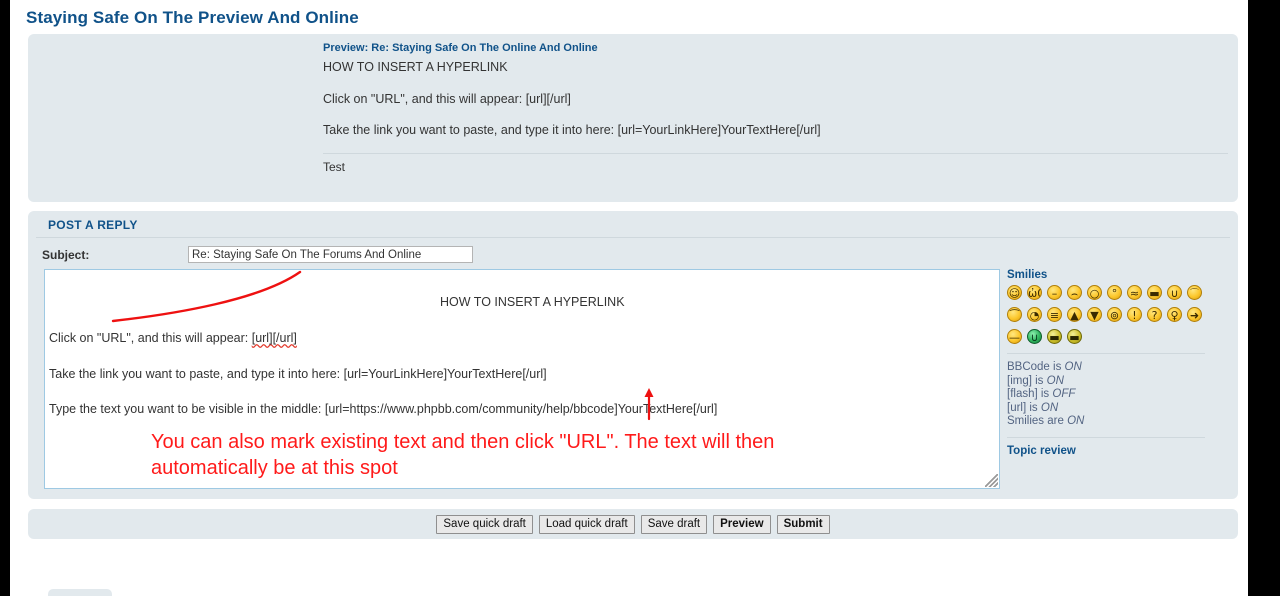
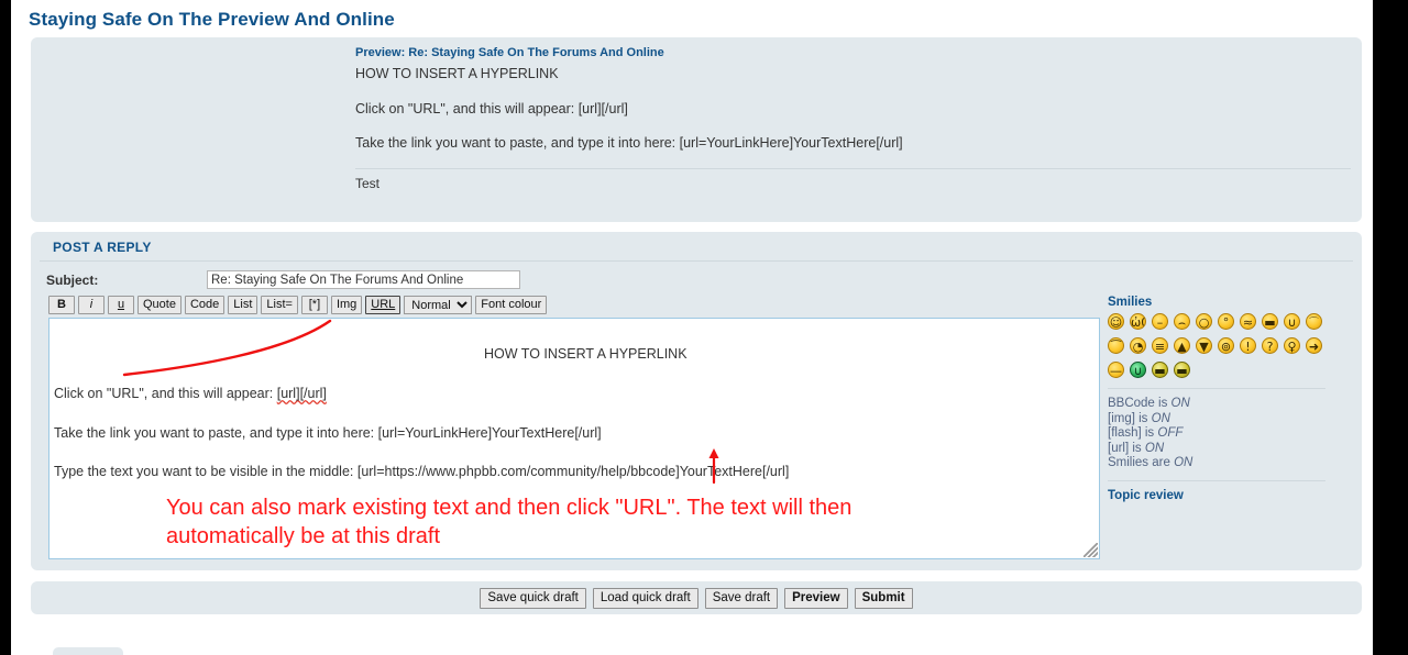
  Staying Safe On The Preview And Online
- Preview: Re: Staying Safe On The Online And Online
+ Preview: Re: Staying Safe On The Forums And Online
  HOW TO INSERT A HYPERLINK
  Click on "URL", and this will appear: [url][/url]
  Take the link you want to paste, and type it into here: [url=YourLinkHere]YourTextHere[/url]
  Test
  POST A REPLY
  Subject:
  Re: Staying Safe On The Forums And Online
+ B
+ i
+ u
+ Quote
+ Code
+ List
+ List=
+ [*]
+ Img
+ URL
+ Normal
+ Font colour
  HOW TO INSERT A HYPERLINK
  Click on "URL", and this will appear: [url][/url]
  Take the link you want to paste, and type it into here: [url=YourLinkHere]YourTextHere[/url]
  Type the text you want to be visible in the middle: [url=https://www.phpbb.com/community/help/bbcode]YourTextHere[/url]
  You can also mark existing text and then click "URL". The text will then
- automatically be at this spot
+ automatically be at this draft
  Smilies
  ☺
  ὠ0
  –
  ⌢
  ○
  °
  ≈
  ▬
  ∪
  ⌒
  ⁀
  ◔
  ≡
  ▲
  ▼
  ⊚
  !
  ?
  ♀
  ➜
  —
  ∪
  ▬
  ▬
  BBCode is ON
  [img] is ON
  [flash] is OFF
  [url] is ON
  Smilies are ON
  Topic review
  Save quick draft
  Load quick draft
  Save draft
  Preview
  Submit
